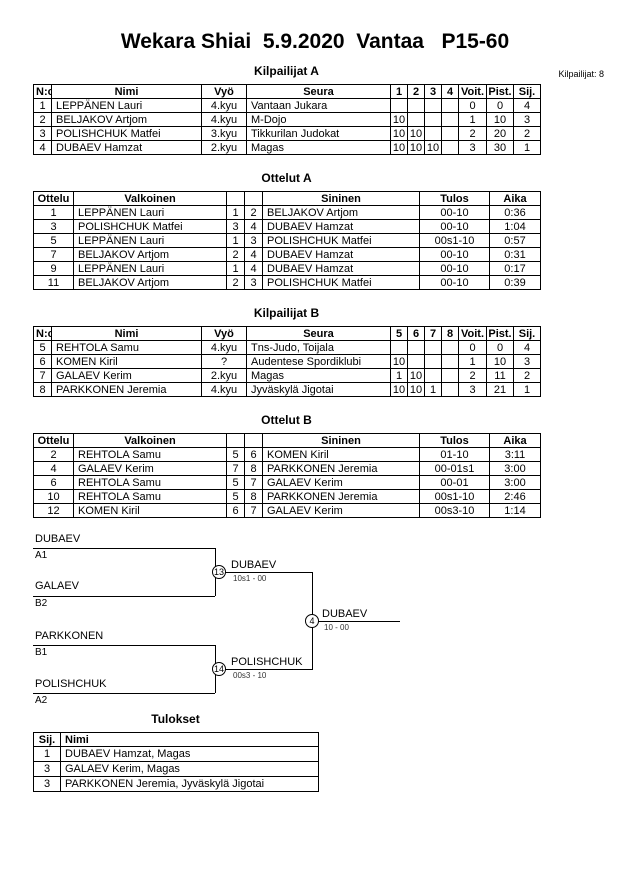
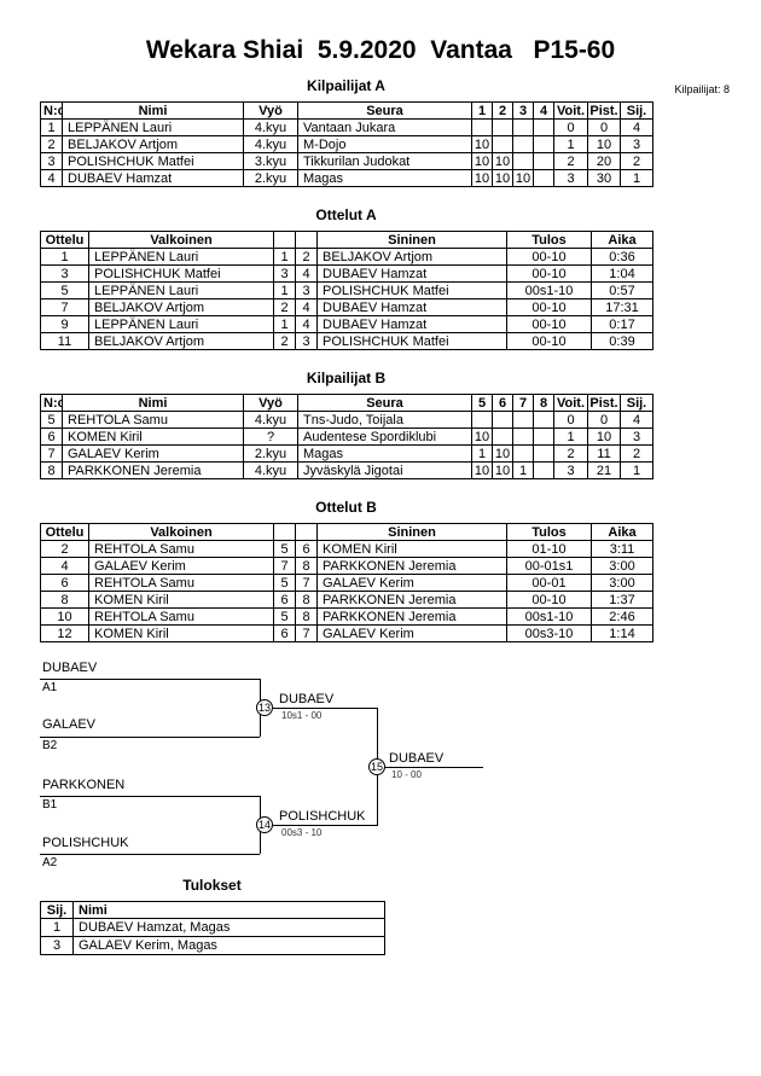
  Wekara Shiai 5.9.2020 Vantaa P15-60
  Kilpailijat: 8
  Kilpailijat A
  N:o	Nimi	Vyö	Seura	1	2	3	4	Voit.	Pist.	Sij.
  1	LEPPÄNEN Lauri	4.kyu	Vantaan Jukara					0	0	4
  2	BELJAKOV Artjom	4.kyu	M-Dojo	10				1	10	3
  3	POLISHCHUK Matfei	3.kyu	Tikkurilan Judokat	10	10			2	20	2
  4	DUBAEV Hamzat	2.kyu	Magas	10	10	10		3	30	1
  Ottelut A
  Ottelu	Valkoinen			Sininen	Tulos	Aika
  1	LEPPÄNEN Lauri	1	2	BELJAKOV Artjom	00-10	0:36
  3	POLISHCHUK Matfei	3	4	DUBAEV Hamzat	00-10	1:04
  5	LEPPÄNEN Lauri	1	3	POLISHCHUK Matfei	00s1-10	0:57
- 7	BELJAKOV Artjom	2	4	DUBAEV Hamzat	00-10	0:31
+ 7	BELJAKOV Artjom	2	4	DUBAEV Hamzat	00-10	17:31
  9	LEPPÄNEN Lauri	1	4	DUBAEV Hamzat	00-10	0:17
  11	BELJAKOV Artjom	2	3	POLISHCHUK Matfei	00-10	0:39
  Kilpailijat B
  N:o	Nimi	Vyö	Seura	5	6	7	8	Voit.	Pist.	Sij.
  5	REHTOLA Samu	4.kyu	Tns-Judo, Toijala					0	0	4
  6	KOMEN Kiril	?	Audentese Spordiklubi	10				1	10	3
  7	GALAEV Kerim	2.kyu	Magas	1	10			2	11	2
  8	PARKKONEN Jeremia	4.kyu	Jyväskylä Jigotai	10	10	1		3	21	1
  Ottelut B
  Ottelu	Valkoinen			Sininen	Tulos	Aika
  2	REHTOLA Samu	5	6	KOMEN Kiril	01-10	3:11
  4	GALAEV Kerim	7	8	PARKKONEN Jeremia	00-01s1	3:00
  6	REHTOLA Samu	5	7	GALAEV Kerim	00-01	3:00
+ 8	KOMEN Kiril	6	8	PARKKONEN Jeremia	00-10	1:37
  10	REHTOLA Samu	5	8	PARKKONEN Jeremia	00s1-10	2:46
  12	KOMEN Kiril	6	7	GALAEV Kerim	00s3-10	1:14
  DUBAEV
  A1
  GALAEV
  B2
  DUBAEV
  10s1 - 00
  13
  DUBAEV
  10 - 00
- 4
+ 15
  PARKKONEN
  B1
  POLISHCHUK
  A2
  POLISHCHUK
  00s3 - 10
  14
  Tulokset
  Sij.	Nimi
  1	DUBAEV Hamzat, Magas
  3	GALAEV Kerim, Magas
- 3	PARKKONEN Jeremia, Jyväskylä Jigotai
